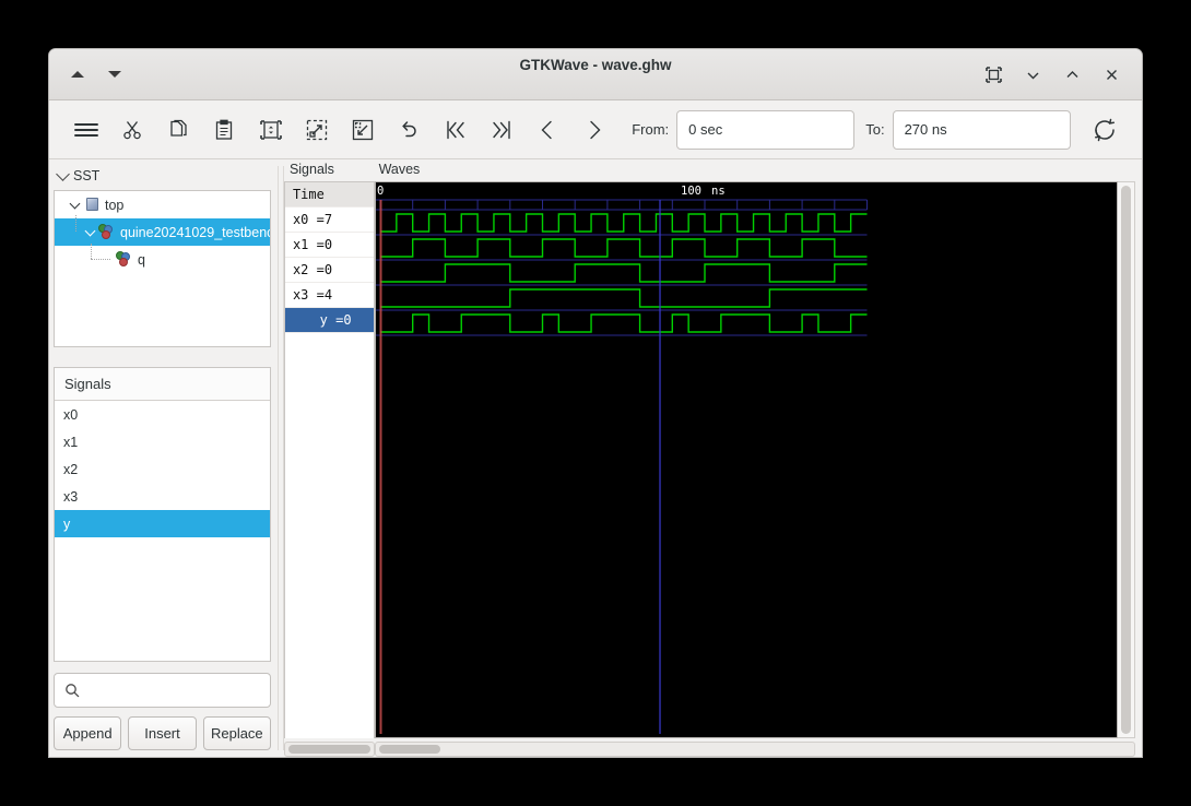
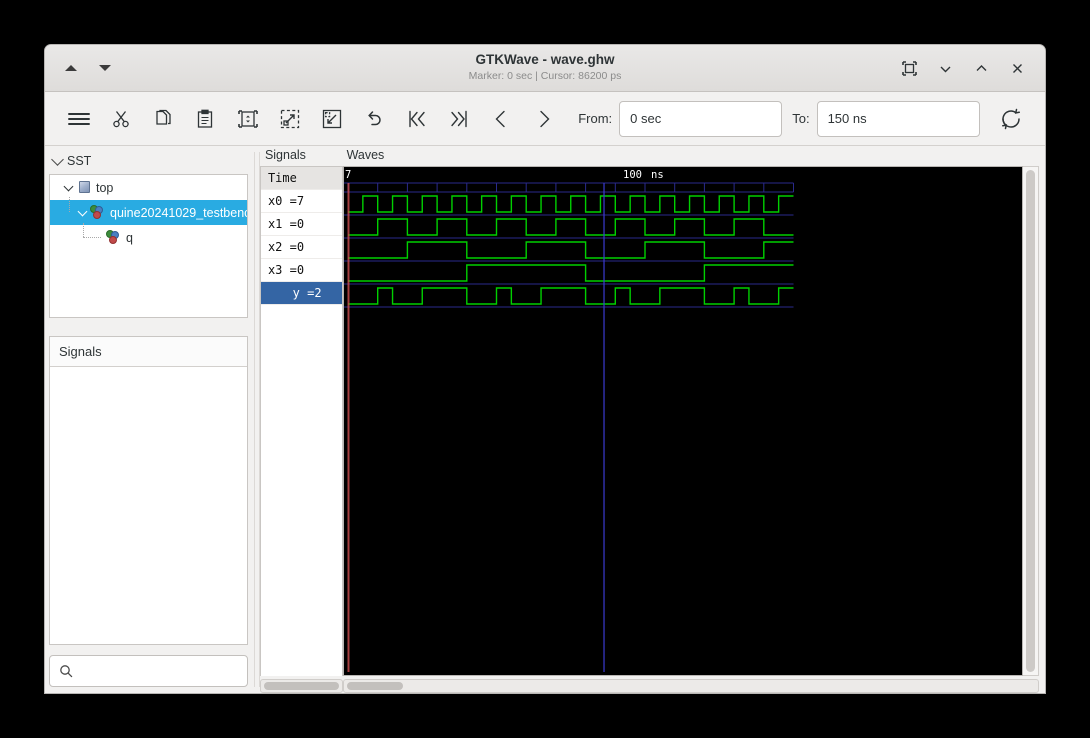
  GTKWave - wave.ghw
+ Marker: 0 sec | Cursor: 86200 ps
  From:
  0 sec
  To:
- 270 ns
+ 150 ns
  SST
  top
  quine20241029_testben
  q
  Signals
- x0
- x1
- x2
- x3
- y
- Append
- Insert
- Replace
  Signals
  Time
  x0 =7
  x1 =0
  x2 =0
- x3 =4
+ x3 =0
- y =0
+ y =2
  Waves
- 0
+ 7
  100
  ns
